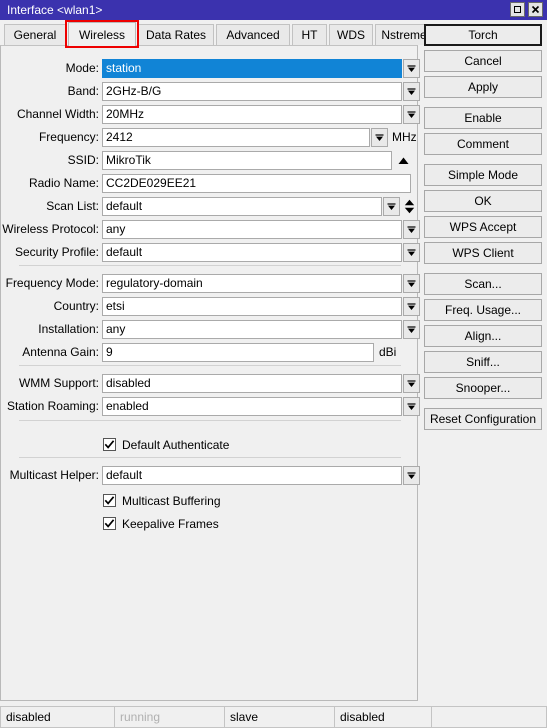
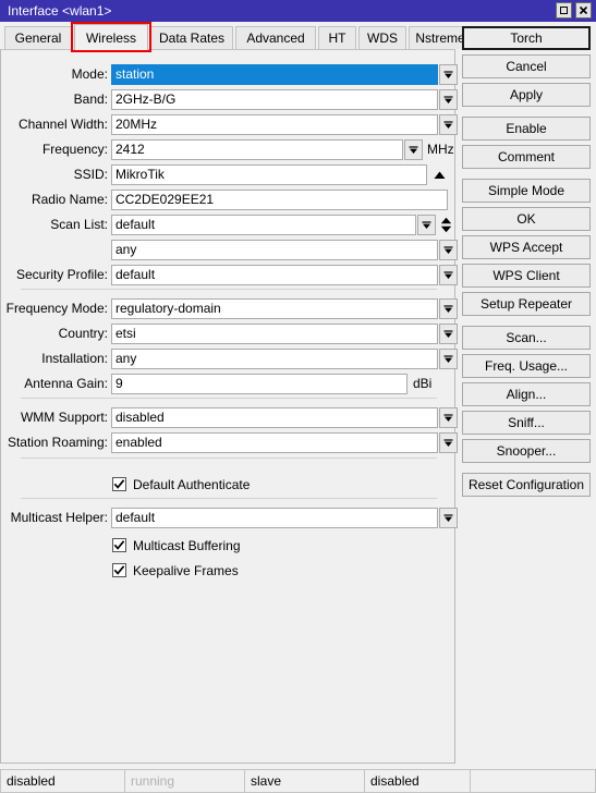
  Interface <wlan1>
  General
  Wireless
  Data Rates
  Advanced
  HT
  WDS
  Nstrem
  Mode:
  station
  Band:
  2GHz-B/G
  Channel Width:
  20MHz
  Frequency:
  2412
  MHz
  SSID:
  MikroTik
  Radio Name:
  CC2DE029EE21
  Scan List:
  default
- Wireless Protocol:
  any
  Security Profile:
  default
  Frequency Mode:
  regulatory-domain
  Country:
  etsi
  Installation:
  any
  Antenna Gain:
  9
  dBi
  WMM Support:
  disabled
  Station Roaming:
  enabled
  Multicast Helper:
  default
  Default Authenticate
  Multicast Buffering
  Keepalive Frames
  Torch
  Cancel
  Apply
  Enable
  Comment
  Simple Mode
  OK
  WPS Accept
  WPS Client
+ Setup Repeater
  Scan...
  Freq. Usage...
  Align...
  Sniff...
  Snooper...
  Reset Configuration
  disabled
  running
  slave
  disabled
